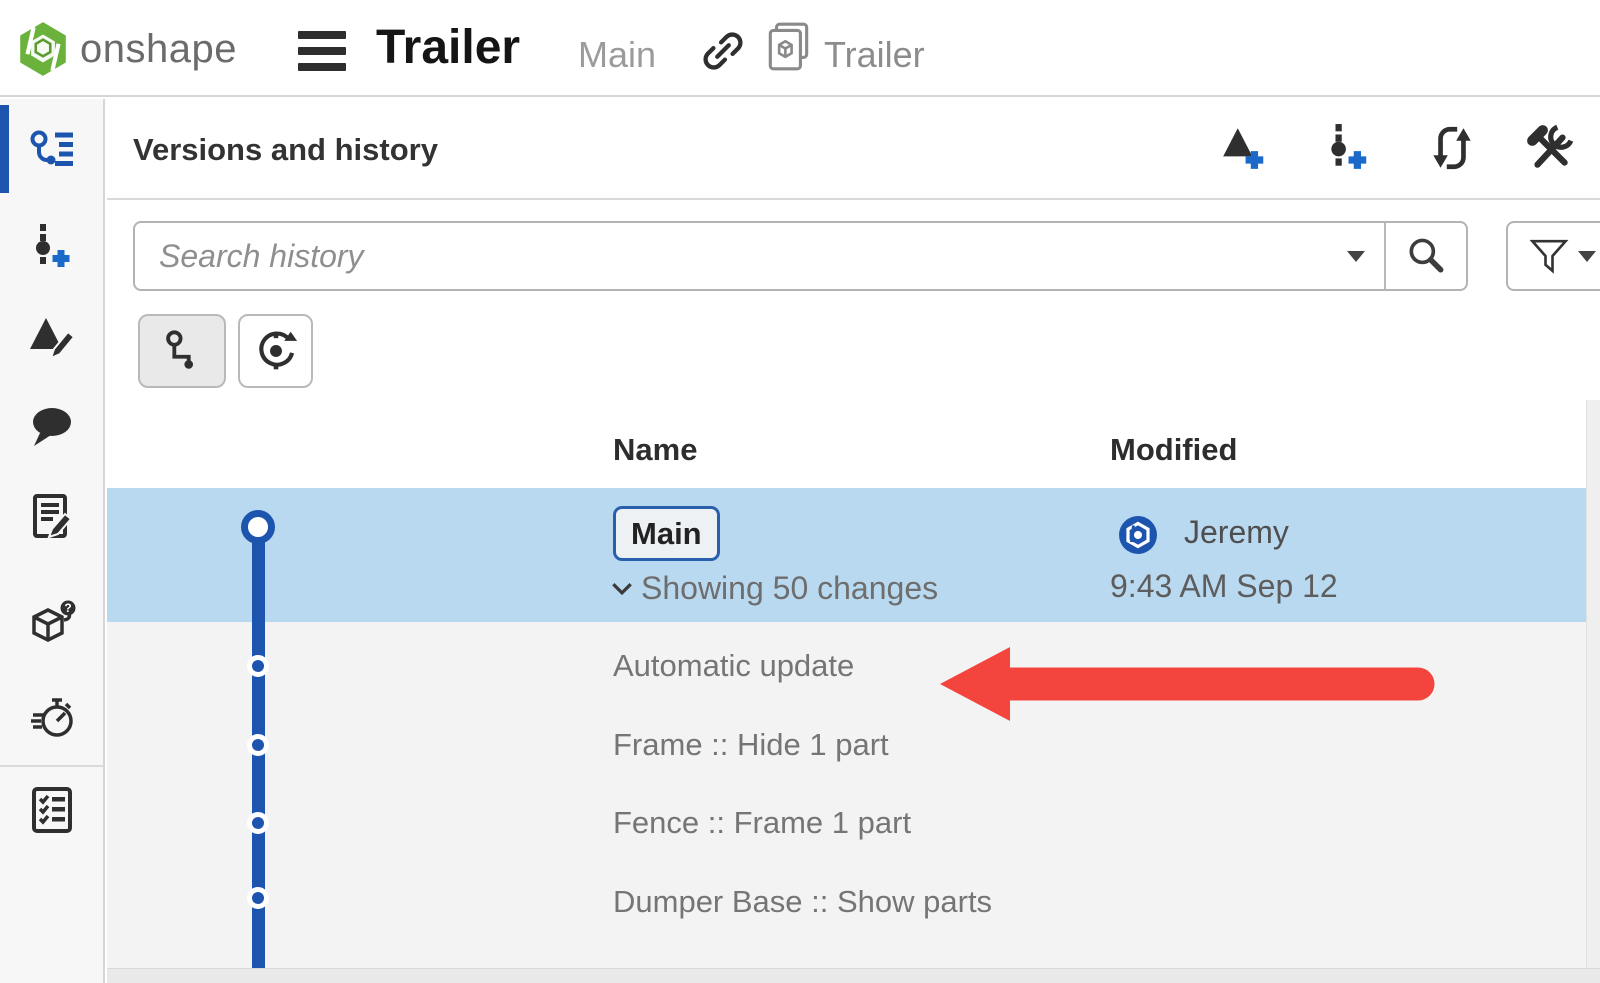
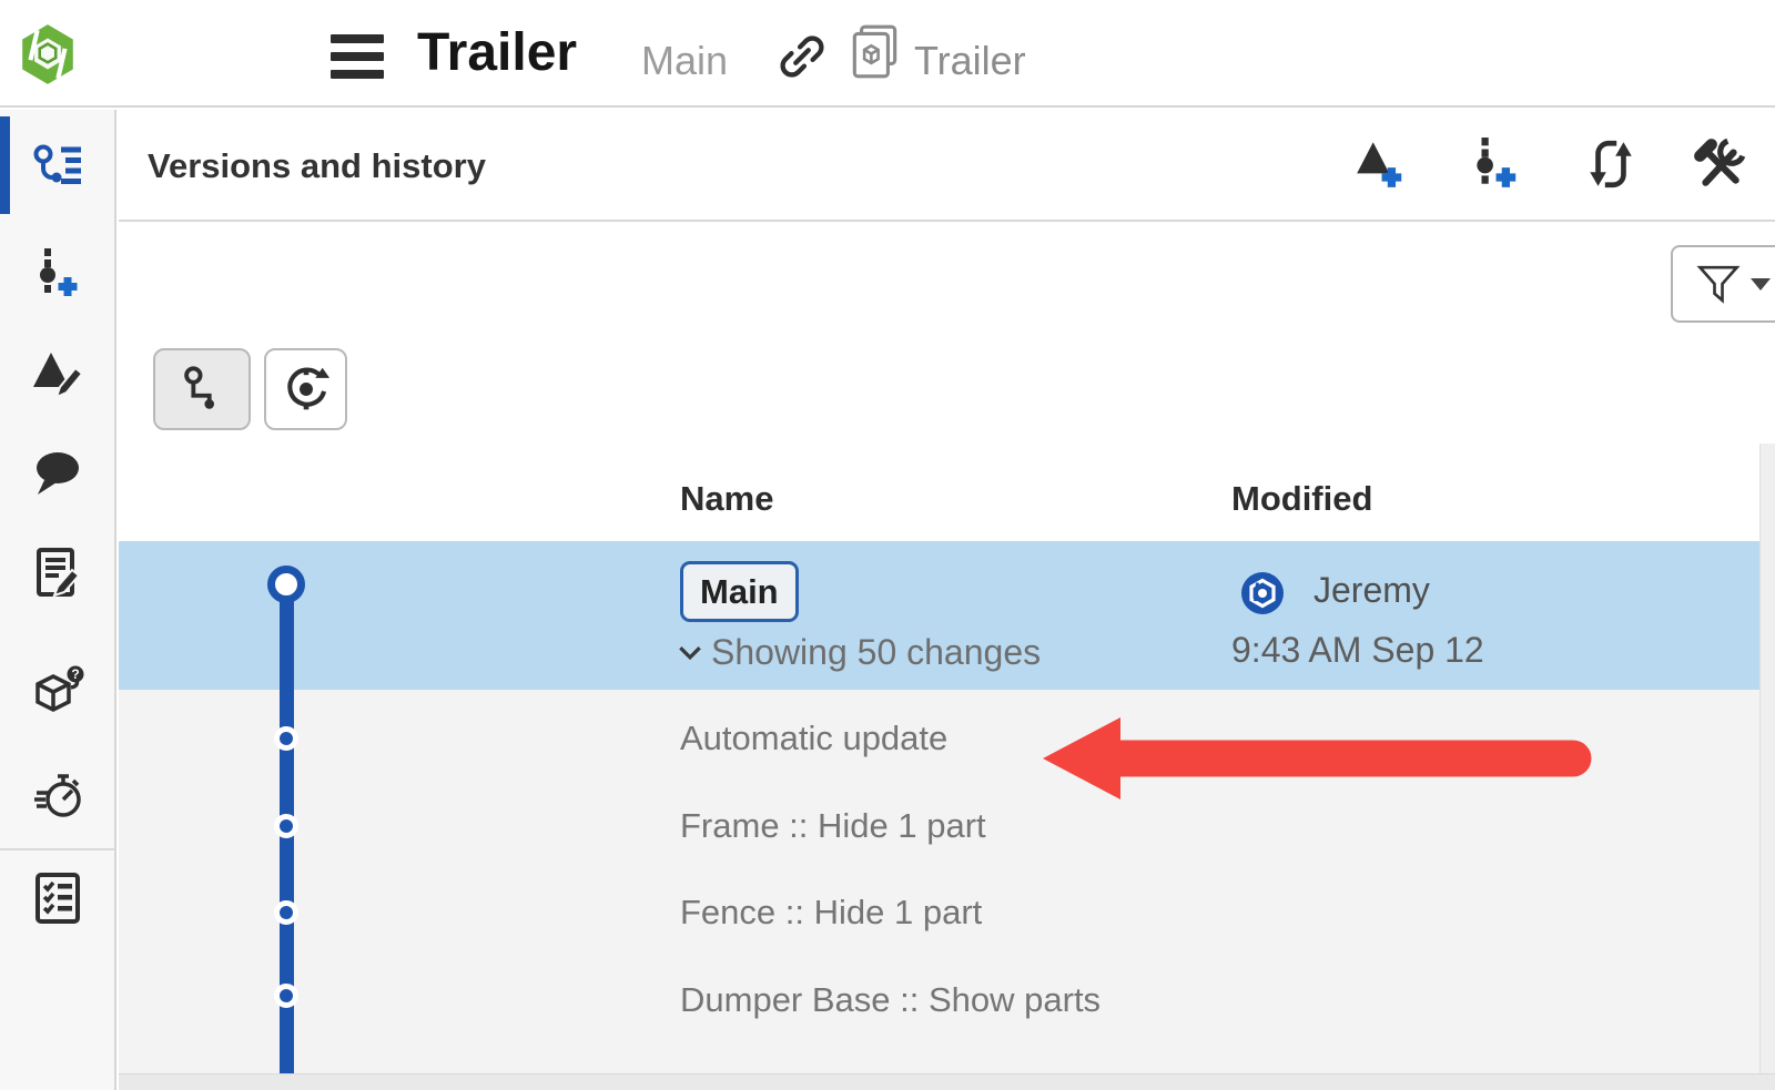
- onshape
  Trailer
  Main
  Trailer
  ?
  Versions and history
- Search history
  Name
  Modified
  Main
  Showing 50 changes
  Jeremy
  9:43 AM Sep 12
  Automatic update
  Frame :: Hide 1 part
- Fence :: Frame 1 part
+ Fence :: Hide 1 part
  Dumper Base :: Show parts
